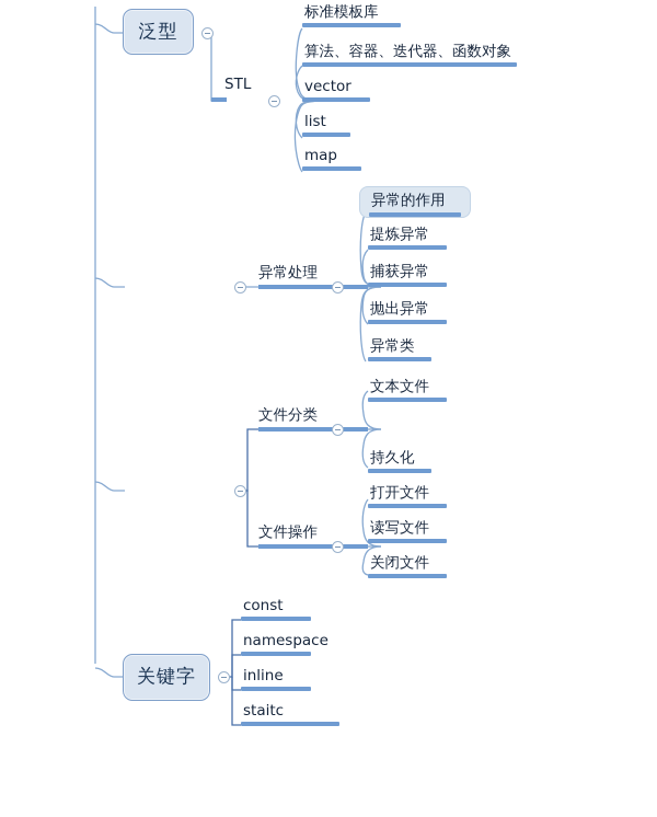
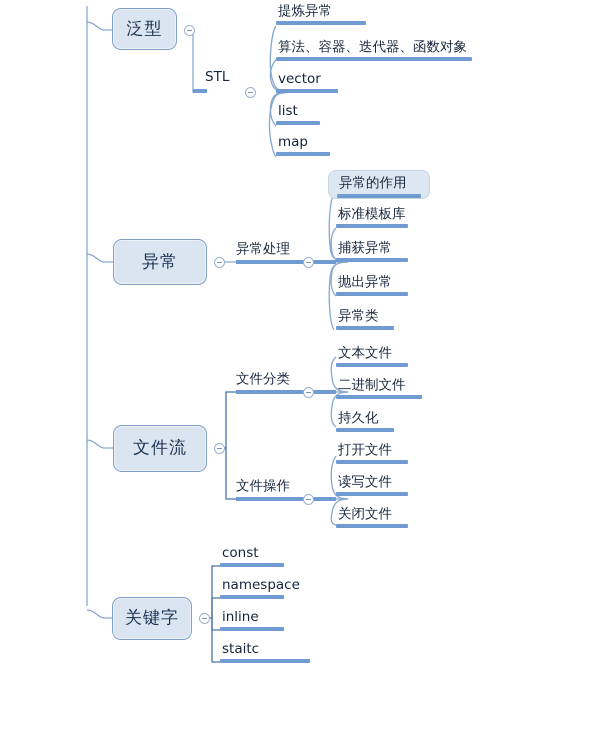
  泛型
+ 异常
+ 文件流
  关键字
  STL
  异常处理
  文件分类
  文件操作
- 标准模板库
+ 提炼异常
  算法、容器、迭代器、函数对象
  vector
  list
  map
  异常的作用
- 提炼异常
+ 标准模板库
  捕获异常
  抛出异常
  异常类
  文本文件
+ 二进制文件
  持久化
  打开文件
  读写文件
  关闭文件
  const
  namespace
  inline
  staitc
